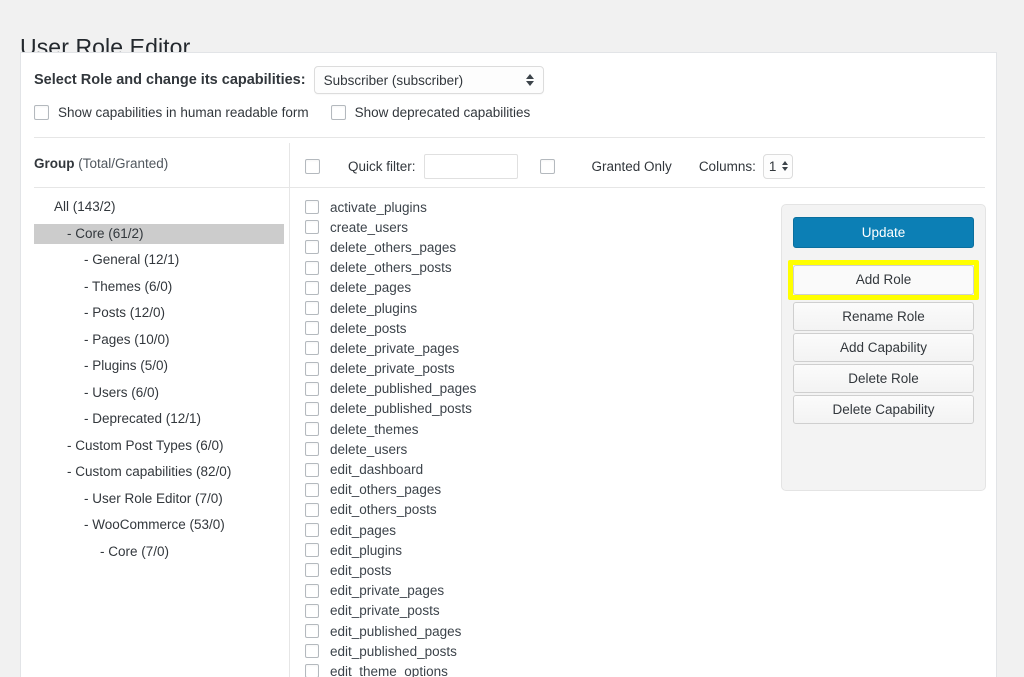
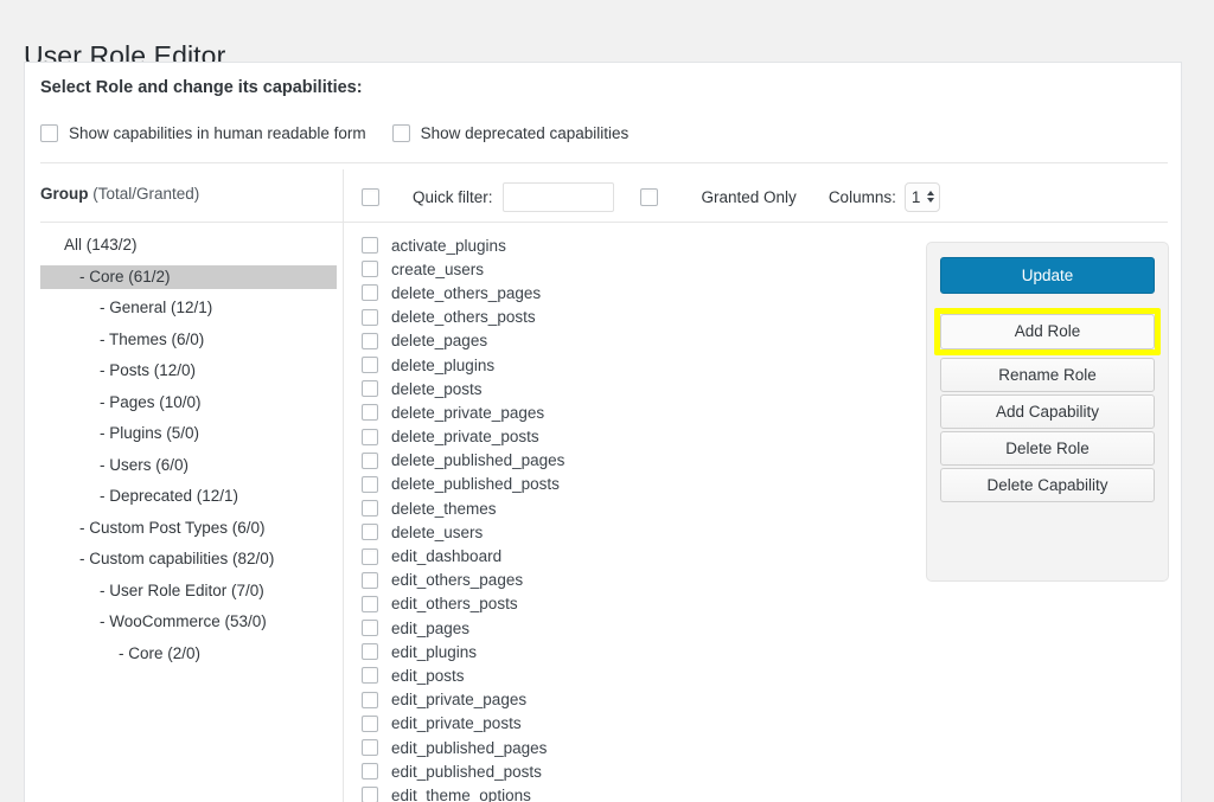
  User Role Editor
  Select Role and change its capabilities:
- Subscriber (subscriber)
  Show capabilities in human readable form
  Show deprecated capabilities
  Group (Total/Granted)
  Quick filter:
  Granted Only
  Columns:
  1
  All (143/2)
  - Core (61/2)
  - General (12/1)
  - Themes (6/0)
  - Posts (12/0)
  - Pages (10/0)
  - Plugins (5/0)
  - Users (6/0)
  - Deprecated (12/1)
  - Custom Post Types (6/0)
  - Custom capabilities (82/0)
  - User Role Editor (7/0)
  - WooCommerce (53/0)
- - Core (7/0)
+ - Core (2/0)
  activate_plugins
  create_users
  delete_others_pages
  delete_others_posts
  delete_pages
  delete_plugins
  delete_posts
  delete_private_pages
  delete_private_posts
  delete_published_pages
  delete_published_posts
  delete_themes
  delete_users
  edit_dashboard
  edit_others_pages
  edit_others_posts
  edit_pages
  edit_plugins
  edit_posts
  edit_private_pages
  edit_private_posts
  edit_published_pages
  edit_published_posts
  edit_theme_options
  Update
  Add Role
  Rename Role
  Add Capability
  Delete Role
  Delete Capability
